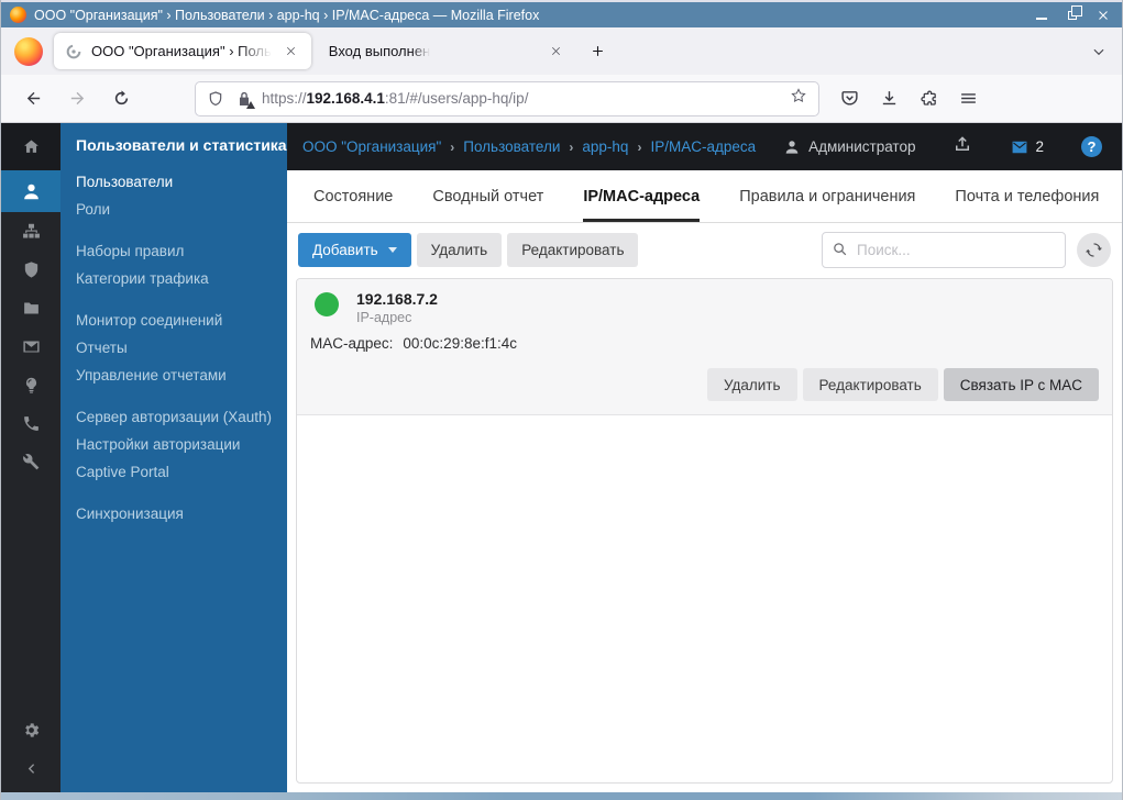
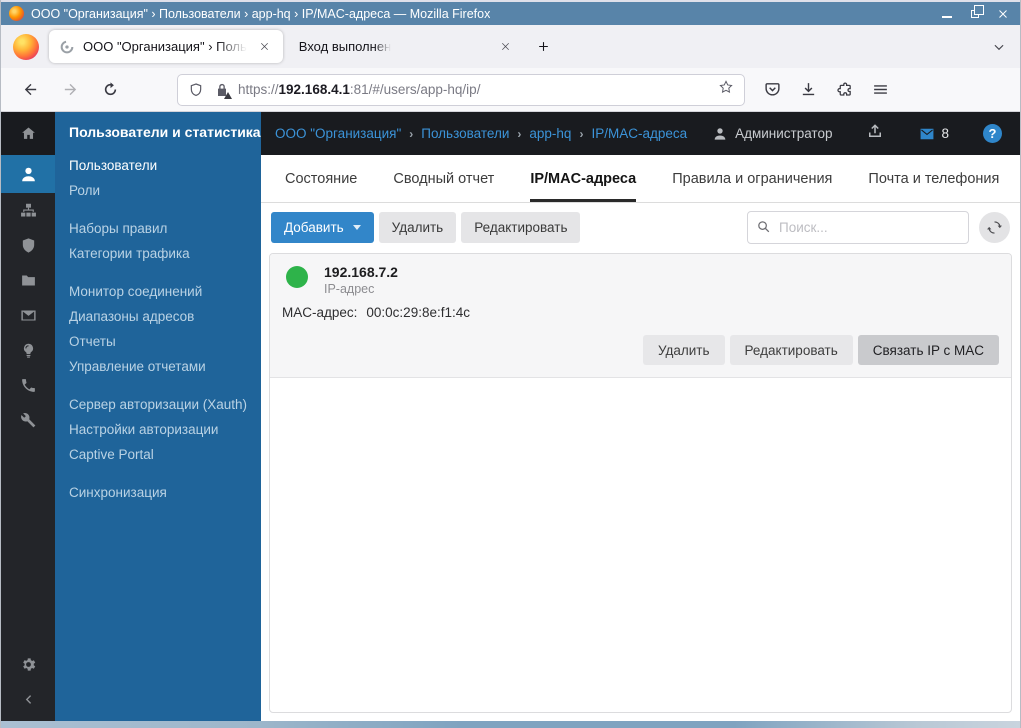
  ООО "Организация" › Пользователи › app-hq › IP/MAC-адреса — Mozilla Firefox
  ООО "Организация" › Поль
  Вход выполнен
  https://192.168.4.1:81/#/users/app-hq/ip/
  Пользователи и статистика
  Пользователи
  Роли
  Наборы правил
  Категории трафика
  Монитор соединений
+ Диапазоны адресов
  Отчеты
  Управление отчетами
  Сервер авторизации (Xauth)
  Настройки авторизации
  Captive Portal
  Синхронизация
  ООО "Организация"
  ›
  Пользователи
  ›
  app-hq
  ›
  IP/MAC-адреса
  Администратор
- 2
+ 8
  ?
  Состояние
  Сводный отчет
  IP/MAC-адреса
  Правила и ограничения
  Почта и телефония
  Добавить
  Удалить
  Редактировать
  Поиск...
  192.168.7.2
  IP-адрес
  MAC-адрес:
  00:0c:29:8e:f1:4c
  Удалить
  Редактировать
  Связать IP c MAC
